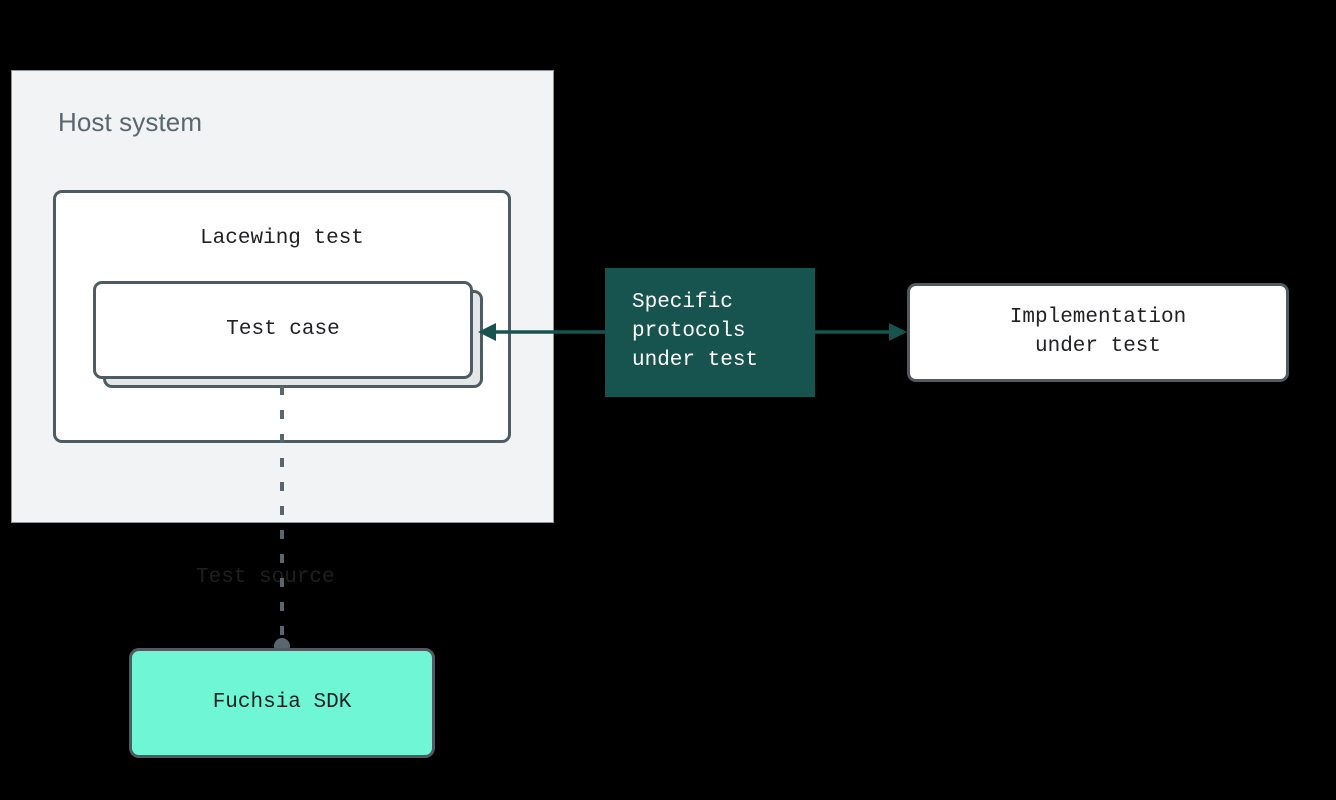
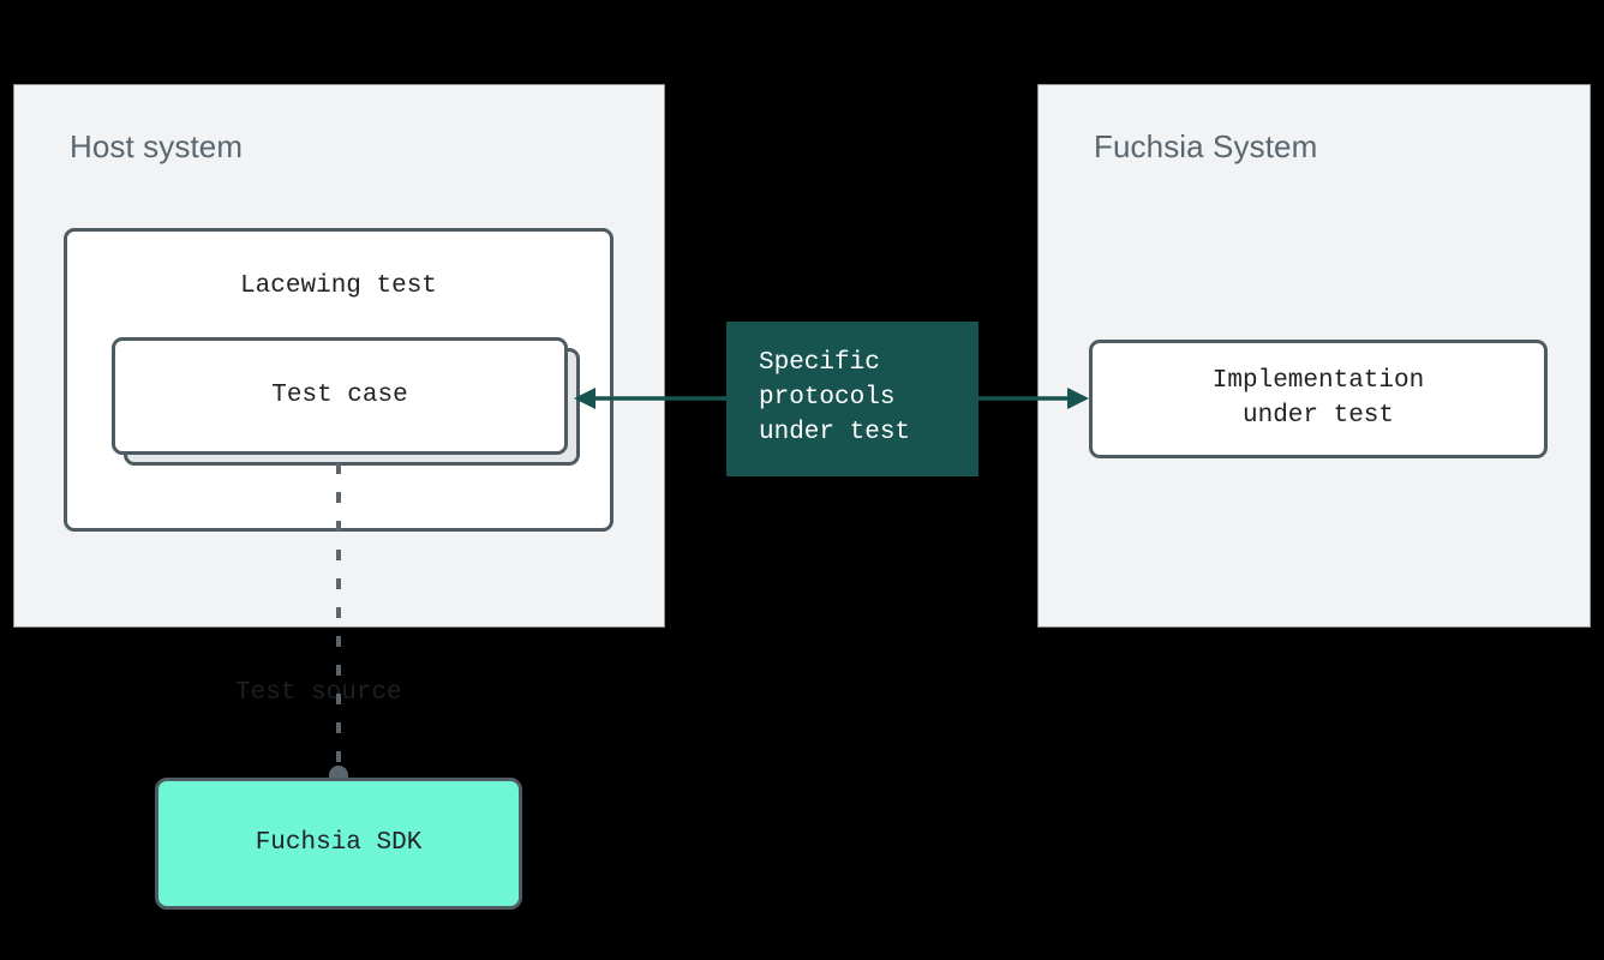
  Host system
+ Fuchsia System
  Lacewing test
  Test case
  Specific
  protocols
  under test
  Implementation
  under test
  Test source
  Fuchsia SDK
